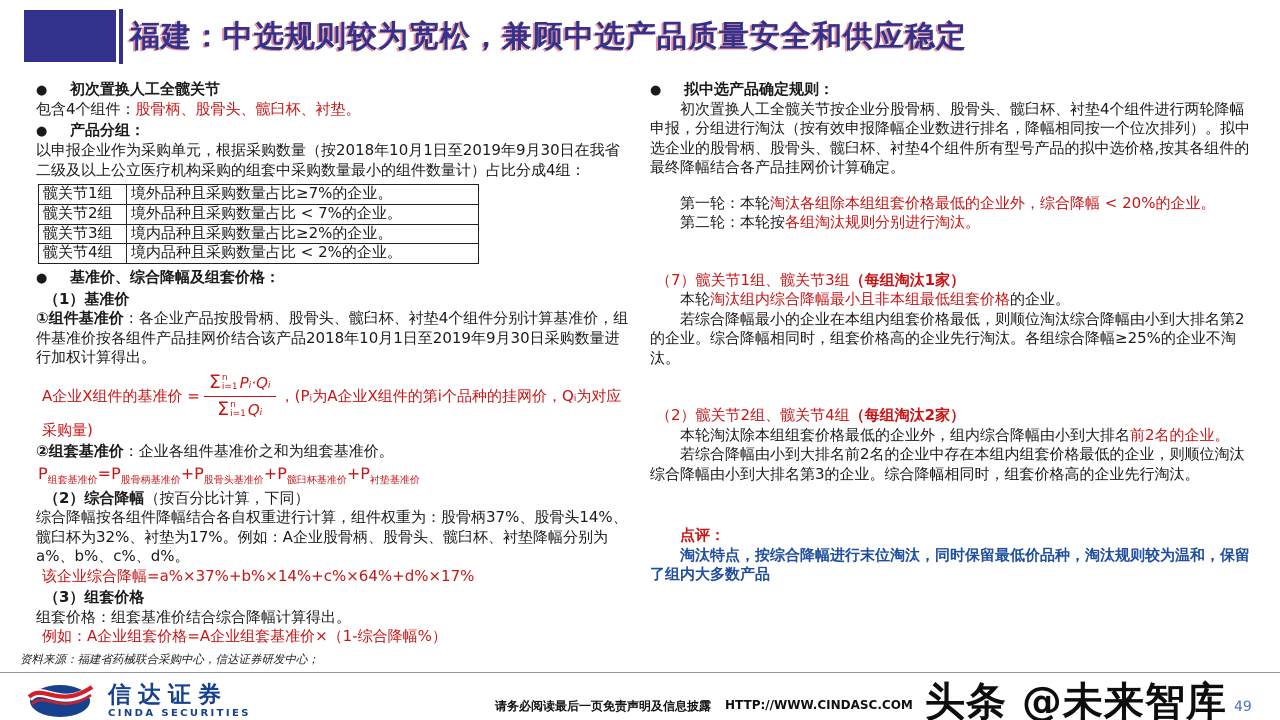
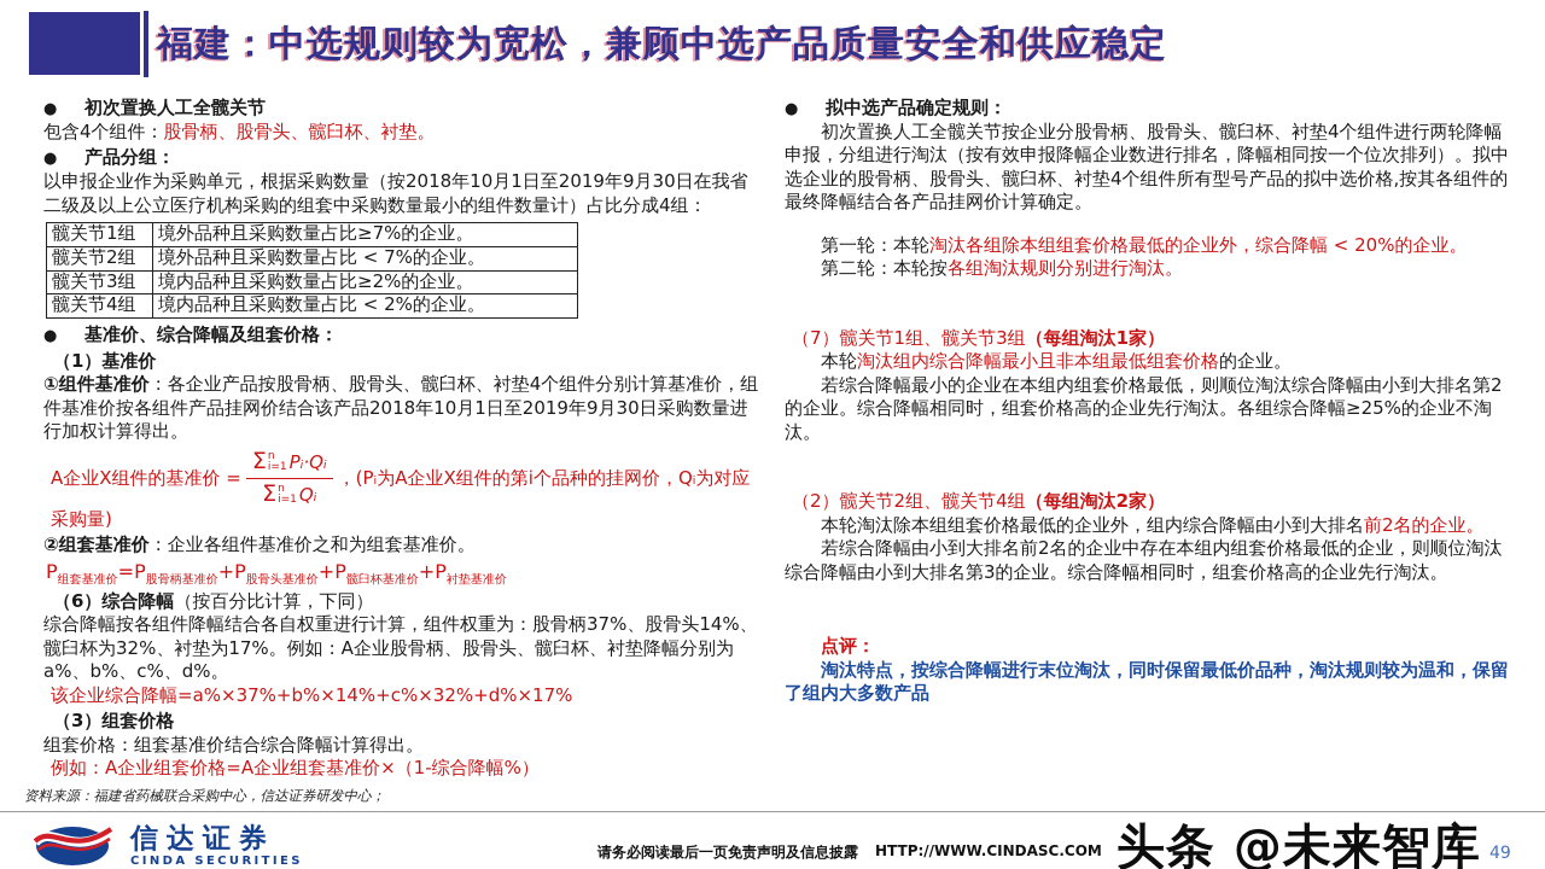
  福建：中选规则较为宽松，兼顾中选产品质量安全和供应稳定
  ● 初次置换人工全髋关节
  包含4个组件：股骨柄、股骨头、髋臼杯、衬垫。
  ● 产品分组：
  以申报企业作为采购单元，根据采购数量（按2018年10月1日至2019年9月30日在我省二级及以上公立医疗机构采购的组套中采购数量最小的组件数量计）占比分成4组：
  髋关节1组	境外品种且采购数量占比≥7%的企业。
  髋关节2组	境外品种且采购数量占比 < 7%的企业。
  髋关节3组	境内品种且采购数量占比≥2%的企业。
  髋关节4组	境内品种且采购数量占比 < 2%的企业。
  ● 基准价、综合降幅及组套价格：
  （1）基准价
  ①组件基准价：各企业产品按股骨柄、股骨头、髋臼杯、衬垫4个组件分别计算基准价，组件基准价按各组件产品挂网价结合该产品2018年10月1日至2019年9月30日采购数量进行加权计算得出。
  A企业X组件的基准价 =
  Σ
  n
  i=1
  Pᵢ·Qᵢ
  Σ
  n
  i=1
  Qᵢ
  ，(Pᵢ为A企业X组件的第i个品种的挂网价，Qᵢ为对应采购量)
  ②组套基准价：企业各组件基准价之和为组套基准价。
  P组套基准价=P股骨柄基准价+P股骨头基准价+P髋臼杯基准价+P衬垫基准价
- （2）综合降幅（按百分比计算，下同）
+ （6）综合降幅（按百分比计算，下同）
  综合降幅按各组件降幅结合各自权重进行计算，组件权重为：股骨柄37%、股骨头14%、髋臼杯为32%、衬垫为17%。例如：A企业股骨柄、股骨头、髋臼杯、衬垫降幅分别为a%、b%、c%、d%。
- 该企业综合降幅=a%×37%+b%×14%+c%×64%+d%×17%
+ 该企业综合降幅=a%×37%+b%×14%+c%×32%+d%×17%
  （3）组套价格
  组套价格：组套基准价结合综合降幅计算得出。
  例如：A企业组套价格=A企业组套基准价×（1-综合降幅%）
  ● 拟中选产品确定规则：
  初次置换人工全髋关节按企业分股骨柄、股骨头、髋臼杯、衬垫4个组件进行两轮降幅申报，分组进行淘汰（按有效申报降幅企业数进行排名，降幅相同按一个位次排列）。拟中选企业的股骨柄、股骨头、髋臼杯、衬垫4个组件所有型号产品的拟中选价格,按其各组件的最终降幅结合各产品挂网价计算确定。
  第一轮：本轮淘汰各组除本组组套价格最低的企业外，综合降幅 < 20%的企业。
  第二轮：本轮按各组淘汰规则分别进行淘汰。
  （7）髋关节1组、髋关节3组（每组淘汰1家）
  本轮淘汰组内综合降幅最小且非本组最低组套价格的企业。
  若综合降幅最小的企业在本组内组套价格最低，则顺位淘汰综合降幅由小到大排名第2的企业。综合降幅相同时，组套价格高的企业先行淘汰。各组综合降幅≥25%的企业不淘汰。
  （2）髋关节2组、髋关节4组（每组淘汰2家）
  本轮淘汰除本组组套价格最低的企业外，组内综合降幅由小到大排名前2名的企业。
  若综合降幅由小到大排名前2名的企业中存在本组内组套价格最低的企业，则顺位淘汰综合降幅由小到大排名第3的企业。综合降幅相同时，组套价格高的企业先行淘汰。
  点评：
  淘汰特点，按综合降幅进行末位淘汰，同时保留最低价品种，淘汰规则较为温和，保留了组内大多数产品
  资料来源：福建省药械联合采购中心，信达证券研发中心；
  信达证券
  CINDA SECURITIES
  请务必阅读最后一页免责声明及信息披露
  HTTP://WWW.CINDASC.COM
  49
  头条 @未来智库
